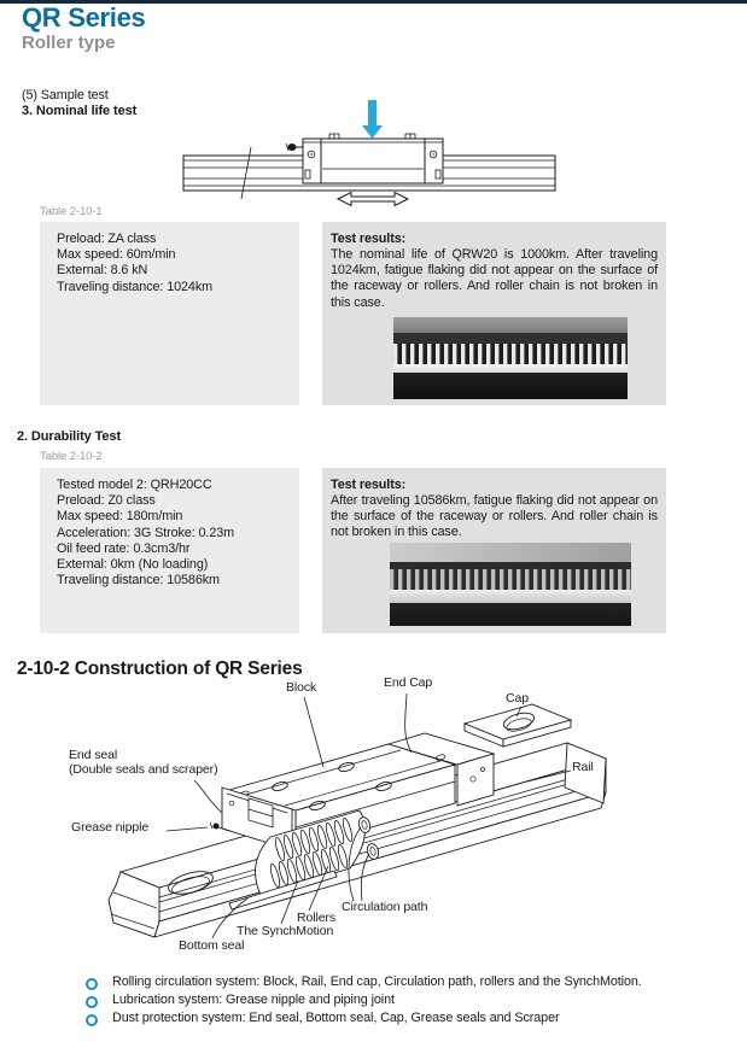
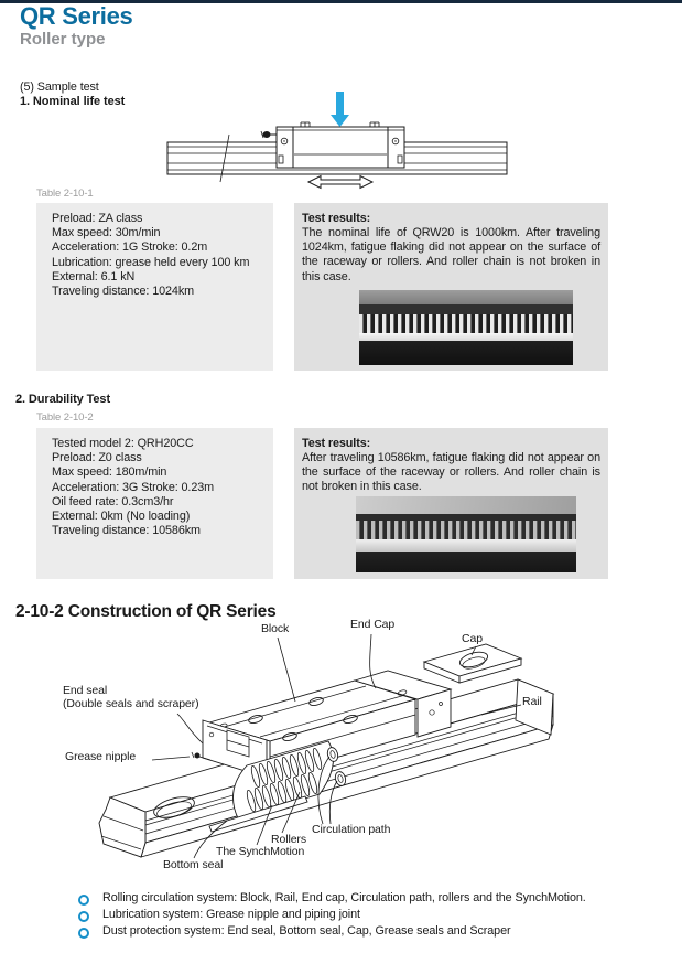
  QR Series
  Roller type
  (5) Sample test
- 3. Nominal life test
+ 1. Nominal life test
  Table 2-10-1
  Preload: ZA class
- Max speed: 60m/min
+ Max speed: 30m/min
+ Acceleration: 1G Stroke: 0.2m
+ Lubrication: grease held every 100 km
- External: 8.6 kN
+ External: 6.1 kN
  Traveling distance: 1024km
  Test results:
  The nominal life of QRW20 is 1000km. After traveling 1024km, fatigue flaking did not appear on the surface of the raceway or rollers. And roller chain is not broken in this case.
  2. Durability Test
  Table 2-10-2
  Tested model 2: QRH20CC
  Preload: Z0 class
  Max speed: 180m/min
  Acceleration: 3G Stroke: 0.23m
  Oil feed rate: 0.3cm3/hr
  External: 0km (No loading)
  Traveling distance: 10586km
  Test results:
  After traveling 10586km, fatigue flaking did not appear on the surface of the raceway or rollers. And roller chain is not broken in this case.
  2-10-2 Construction of QR Series
  Block
  End Cap
  Cap
  End seal
  (Double seals and scraper)
  Rail
  Grease nipple
  Circulation path
  Rollers
  The SynchMotion
  Bottom seal
  Rolling circulation system: Block, Rail, End cap, Circulation path, rollers and the SynchMotion.
  Lubrication system: Grease nipple and piping joint
  Dust protection system: End seal, Bottom seal, Cap, Grease seals and Scraper
